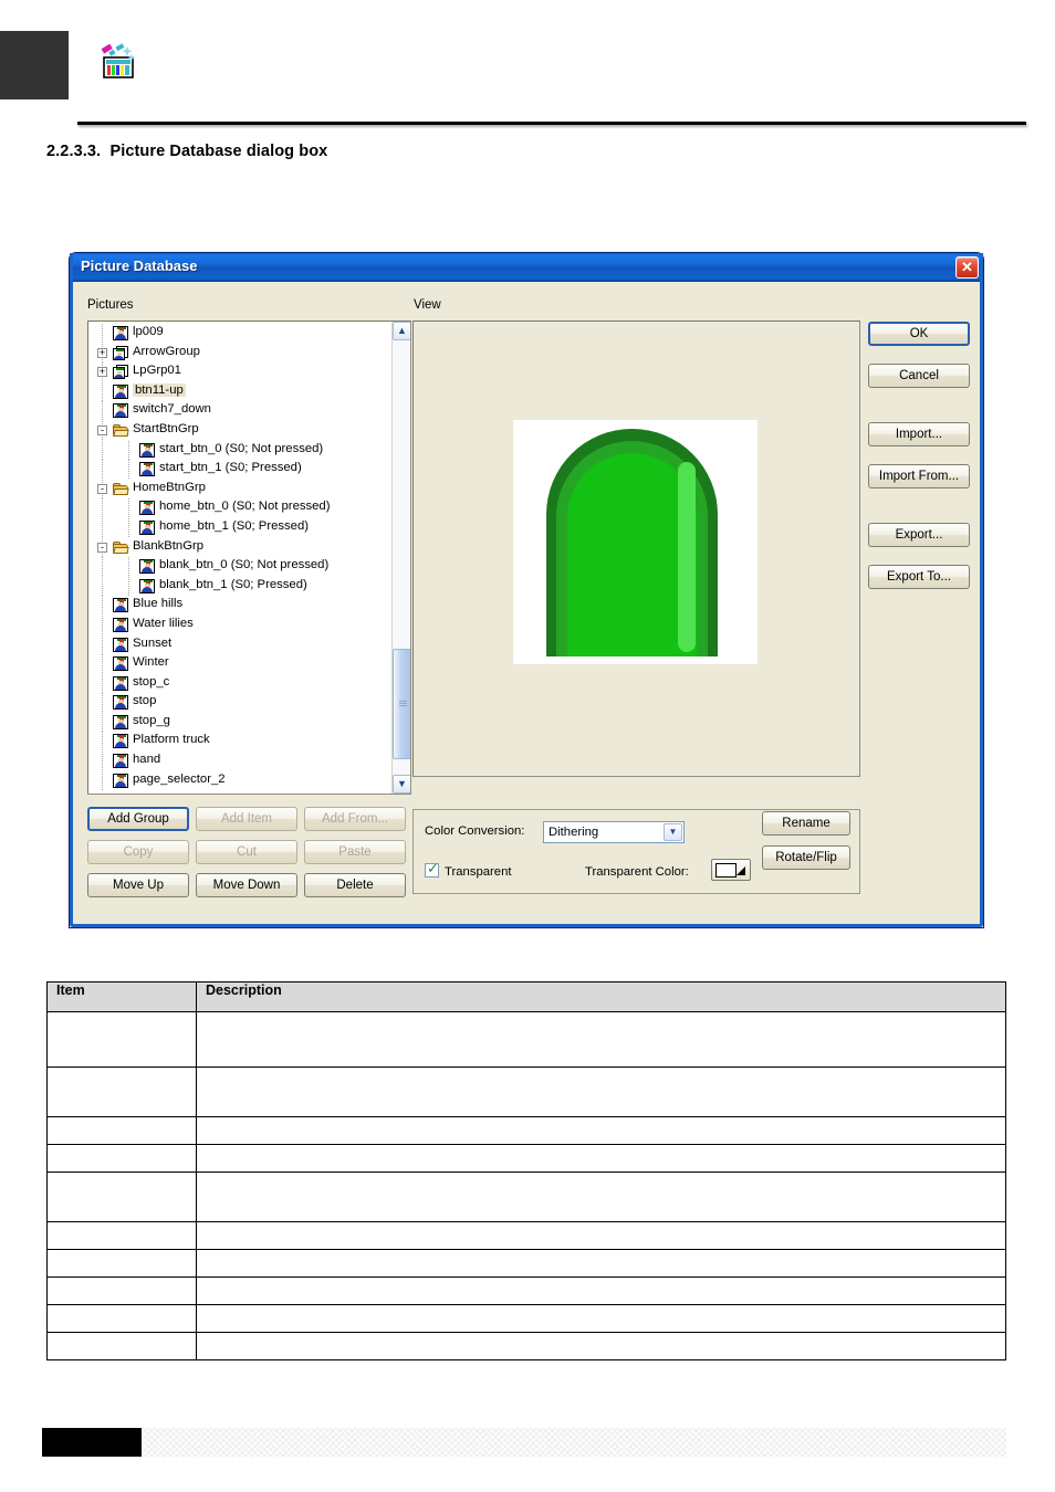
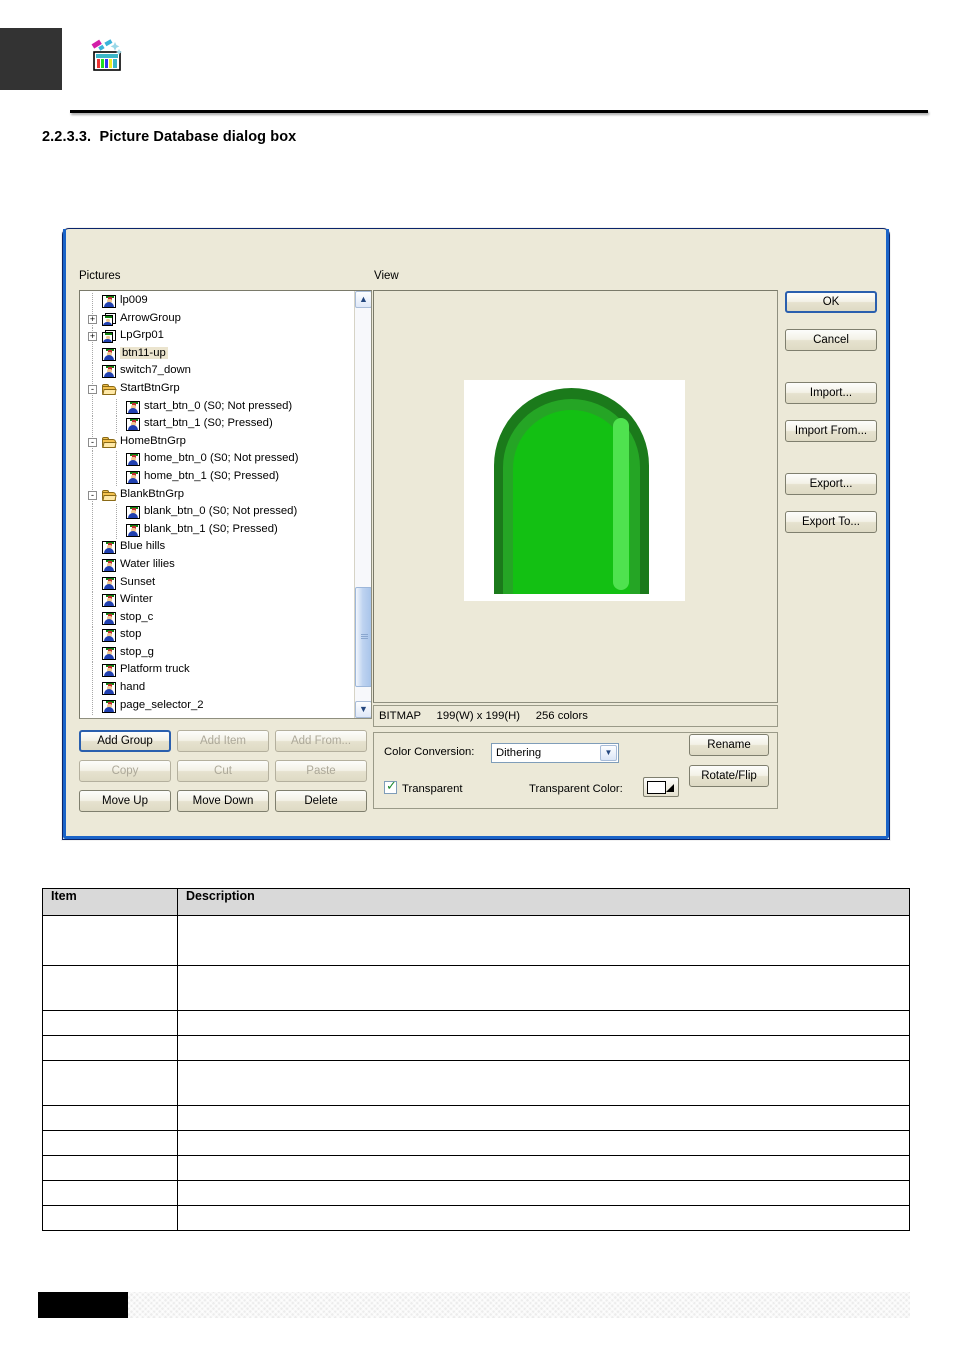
  2.2.3.3. Picture Database dialog box
- Picture Database
- ✕
  Pictures
  View
  lp009
  +
  ArrowGroup
  +
  LpGrp01
  btn11-up
  switch7_down
  -
  StartBtnGrp
  start_btn_0 (S0; Not pressed)
  start_btn_1 (S0; Pressed)
  -
  HomeBtnGrp
  home_btn_0 (S0; Not pressed)
  home_btn_1 (S0; Pressed)
  -
  BlankBtnGrp
  blank_btn_0 (S0; Not pressed)
  blank_btn_1 (S0; Pressed)
  Blue hills
  Water lilies
  Sunset
  Winter
  stop_c
  stop
  stop_g
  Platform truck
  hand
  page_selector_2
  ▲
  ▼
  Add Group
  Add Item
  Add From...
  Copy
  Cut
  Paste
  Move Up
  Move Down
  Delete
+ BITMAP 199(W) x 199(H) 256 colors
  Color Conversion:
  Dithering
  ▼
  ✓
  Transparent
  Transparent Color:
  Rename
  Rotate/Flip
  OK
  Cancel
  Import...
  Import From...
  Export...
  Export To...
  Item	Description
